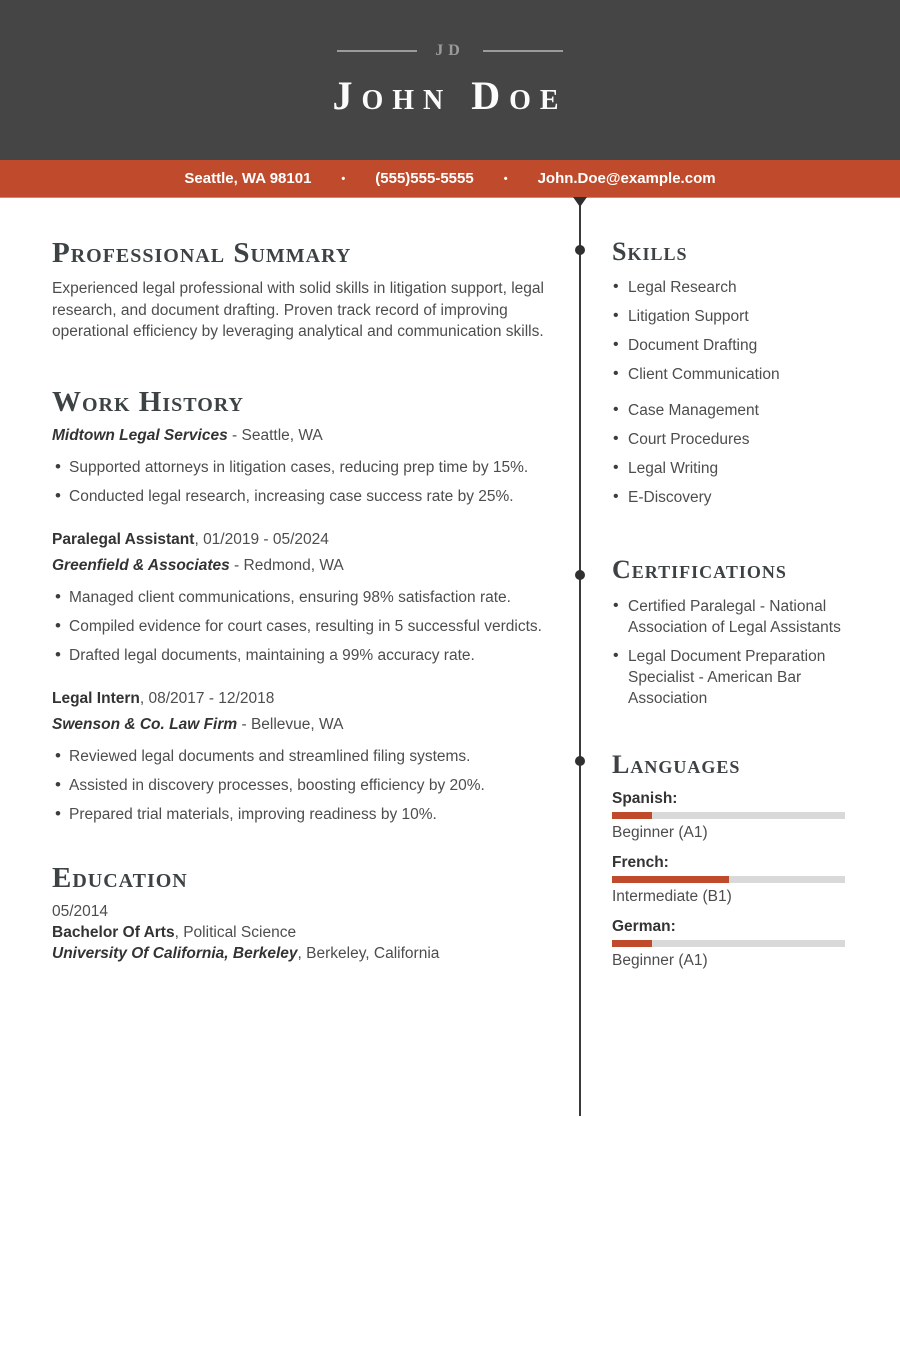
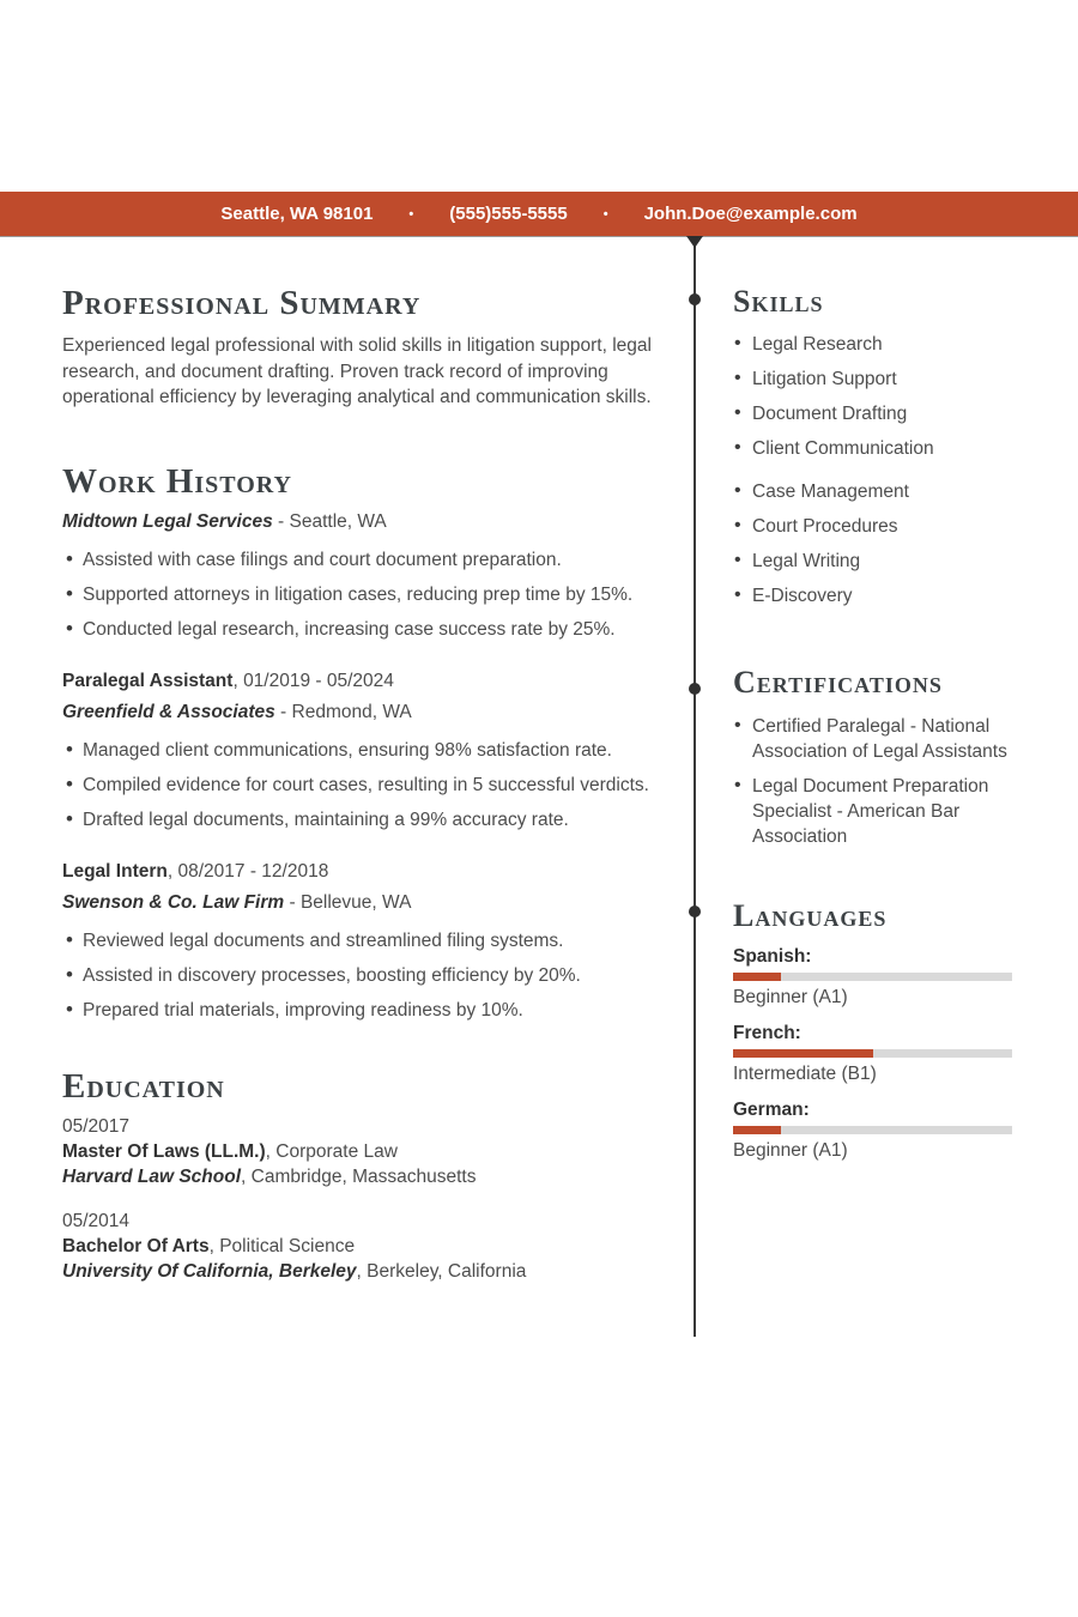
- JD
- John Doe
  Seattle, WA 98101
  •
  (555)555-5555
  •
  John.Doe@example.com
  Professional Summary
  Experienced legal professional with solid skills in litigation support, legal research, and document drafting. Proven track record of improving operational efficiency by leveraging analytical and communication skills.
  Work History
  Midtown Legal Services - Seattle, WA
+ Assisted with case filings and court document preparation.
  Supported attorneys in litigation cases, reducing prep time by 15%.
  Conducted legal research, increasing case success rate by 25%.
  Paralegal Assistant, 01/2019 - 05/2024
  Greenfield & Associates - Redmond, WA
  Managed client communications, ensuring 98% satisfaction rate.
  Compiled evidence for court cases, resulting in 5 successful verdicts.
  Drafted legal documents, maintaining a 99% accuracy rate.
  Legal Intern, 08/2017 - 12/2018
  Swenson & Co. Law Firm - Bellevue, WA
  Reviewed legal documents and streamlined filing systems.
  Assisted in discovery processes, boosting efficiency by 20%.
  Prepared trial materials, improving readiness by 10%.
  Education
+ 05/2017
+ Master Of Laws (LL.M.), Corporate Law
+ Harvard Law School, Cambridge, Massachusetts
  05/2014
  Bachelor Of Arts, Political Science
  University Of California, Berkeley, Berkeley, California
  Skills
  Legal Research
  Litigation Support
  Document Drafting
  Client Communication
  Case Management
  Court Procedures
  Legal Writing
  E-Discovery
  Certifications
  Certified Paralegal - National Association of Legal Assistants
  Legal Document Preparation Specialist - American Bar Association
  Languages
  Spanish:
  Beginner (A1)
  French:
  Intermediate (B1)
  German:
  Beginner (A1)
